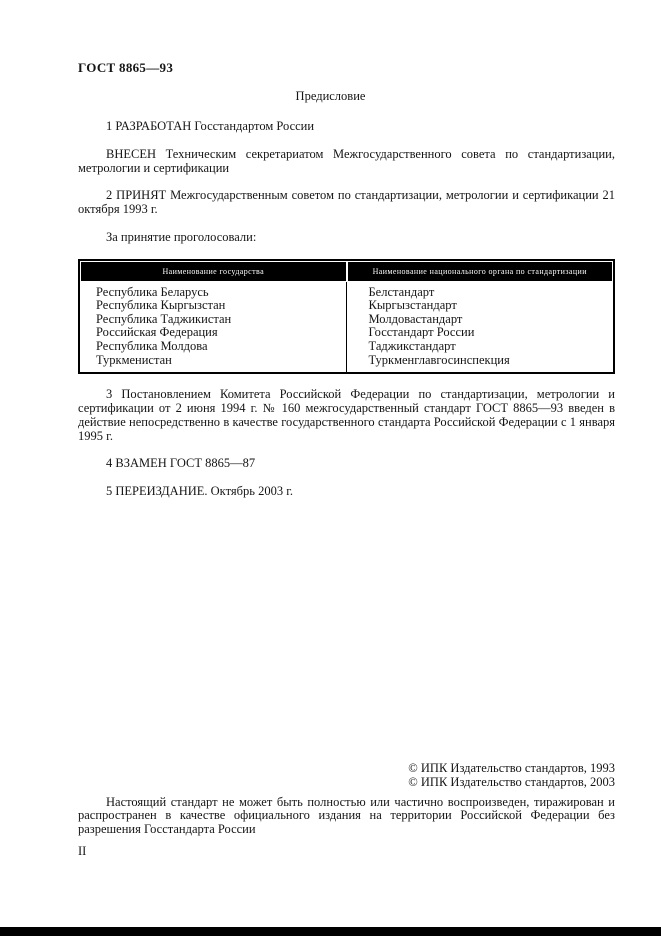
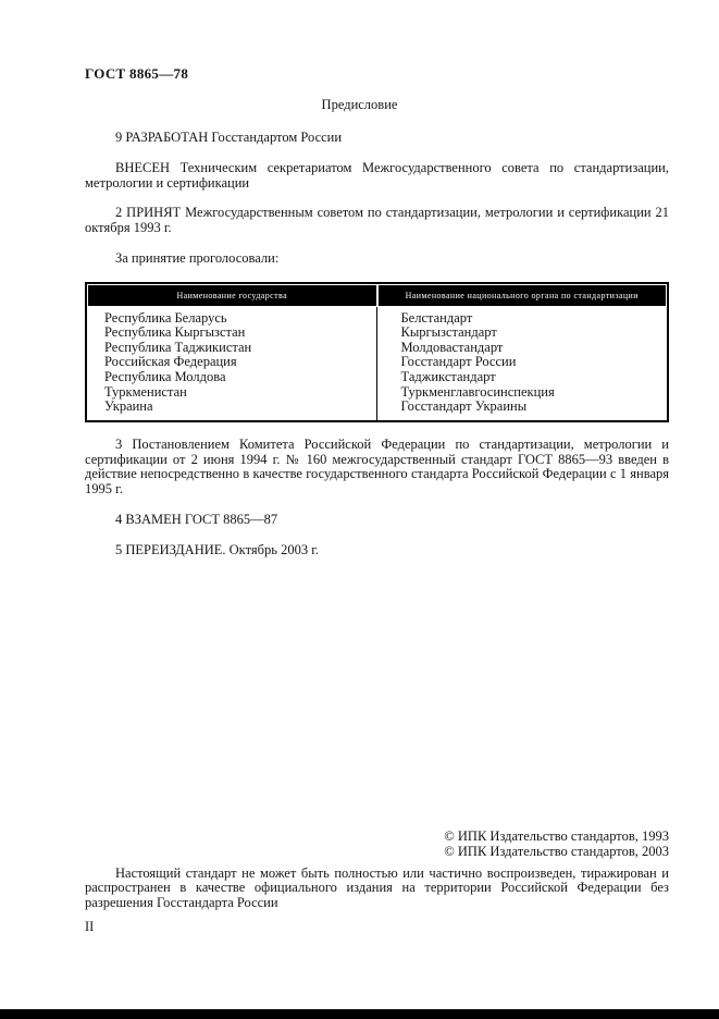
- ГОСТ 8865—93
+ ГОСТ 8865—78
  Предисловие
- 1 РАЗРАБОТАН Госстандартом России
+ 9 РАЗРАБОТАН Госстандартом России
  ВНЕСЕН Техническим секретариатом Межгосударственного совета по стандартизации, метрологии и сертификации
  2 ПРИНЯТ Межгосударственным советом по стандартизации, метрологии и сертификации 21 октября 1993 г.
  За принятие проголосовали:
  Наименование государства	Наименование национального органа по стандартизации
  Республика Беларусь	Белстандарт
  Республика Кыргызстан	Кыргызстандарт
  Республика Таджикистан	Молдовастандарт
  Российская Федерация	Госстандарт России
  Республика Молдова	Таджикстандарт
  Туркменистан	Туркменглавгосинспекция
+ Украина	Госстандарт Украины
  3 Постановлением Комитета Российской Федерации по стандартизации, метрологии и сертификации от 2 июня 1994 г. № 160 межгосударственный стандарт ГОСТ 8865—93 введен в действие непосредственно в качестве государственного стандарта Российской Федерации с 1 января 1995 г.
  4 ВЗАМЕН ГОСТ 8865—87
  5 ПЕРЕИЗДАНИЕ. Октябрь 2003 г.
  © ИПК Издательство стандартов, 1993
  © ИПК Издательство стандартов, 2003
  Настоящий стандарт не может быть полностью или частично воспроизведен, тиражирован и распространен в качестве официального издания на территории Российской Федерации без разрешения Госстандарта России
  II
